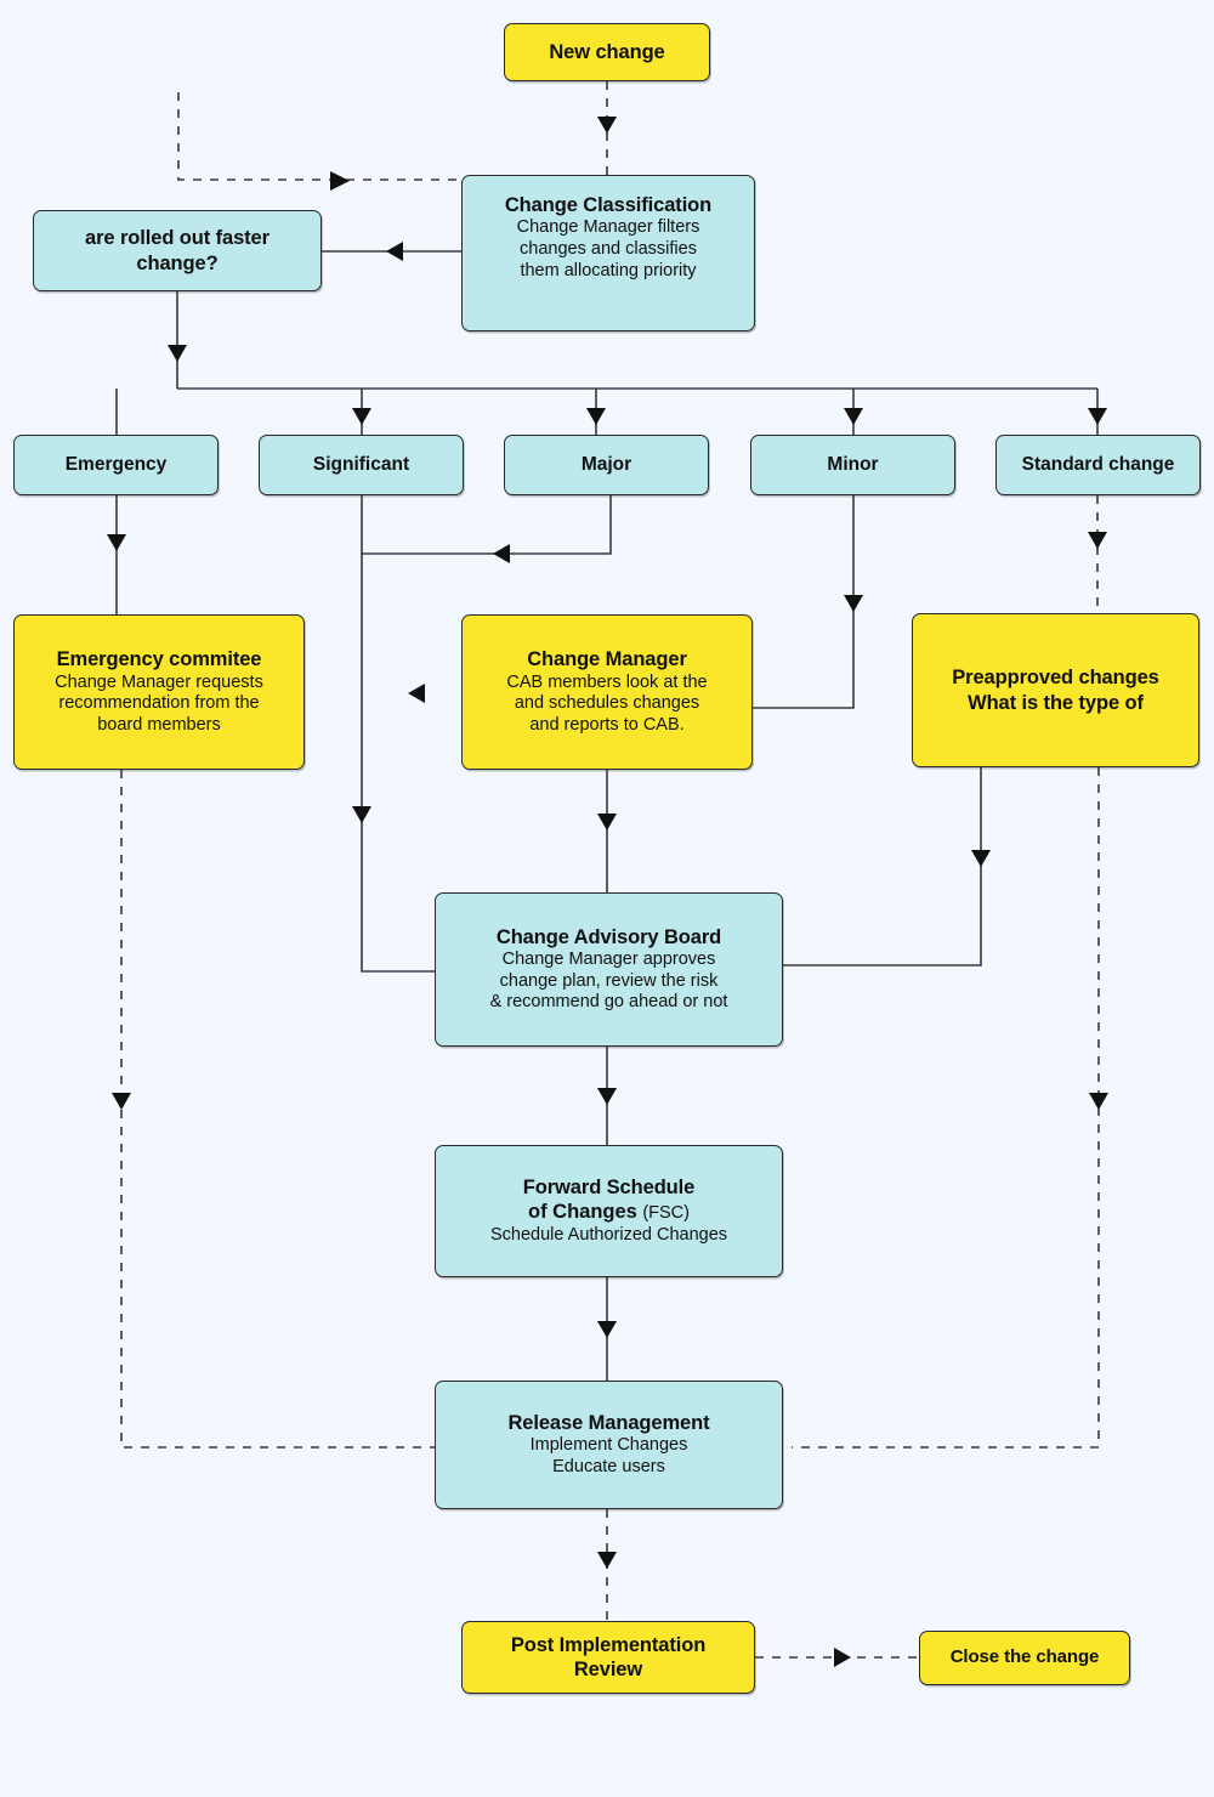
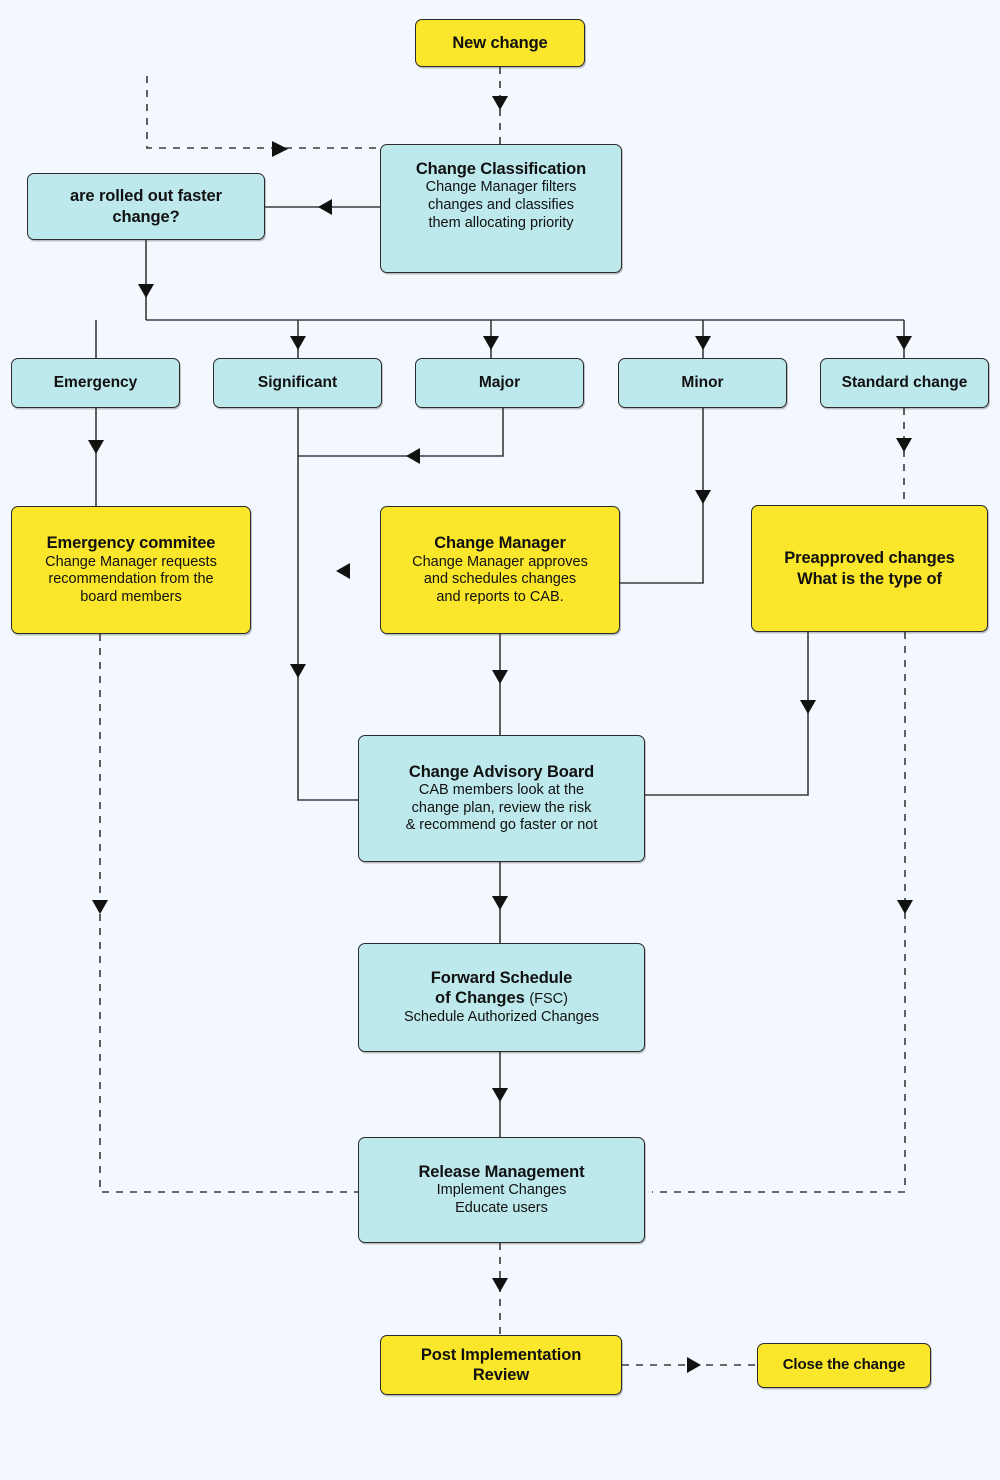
  New change
  Change Classification
  Change Manager filters
  changes and classifies
  them allocating priority
  are rolled out faster
  change?
  Emergency
  Significant
  Major
  Minor
  Standard change
  Emergency commitee
  Change Manager requests
  recommendation from the
  board members
  Change Manager
- CAB members look at the
+ Change Manager approves
  and schedules changes
  and reports to CAB.
  Preapproved changes
  What is the type of
  Change Advisory Board
- Change Manager approves
+ CAB members look at the
  change plan, review the risk
- & recommend go ahead or not
+ & recommend go faster or not
  Forward Schedule
  of Changes (FSC)
  Schedule Authorized Changes
  Release Management
  Implement Changes
  Educate users
  Post Implementation
  Review
  Close the change
